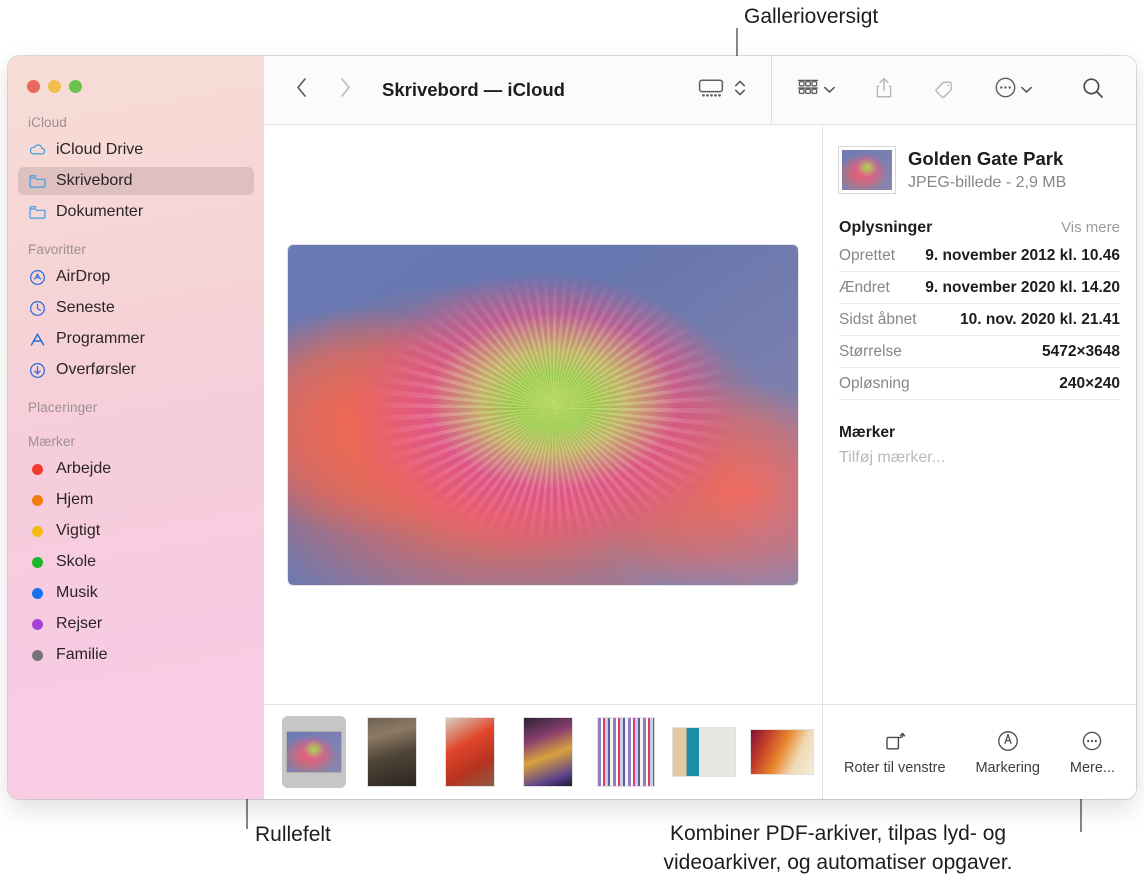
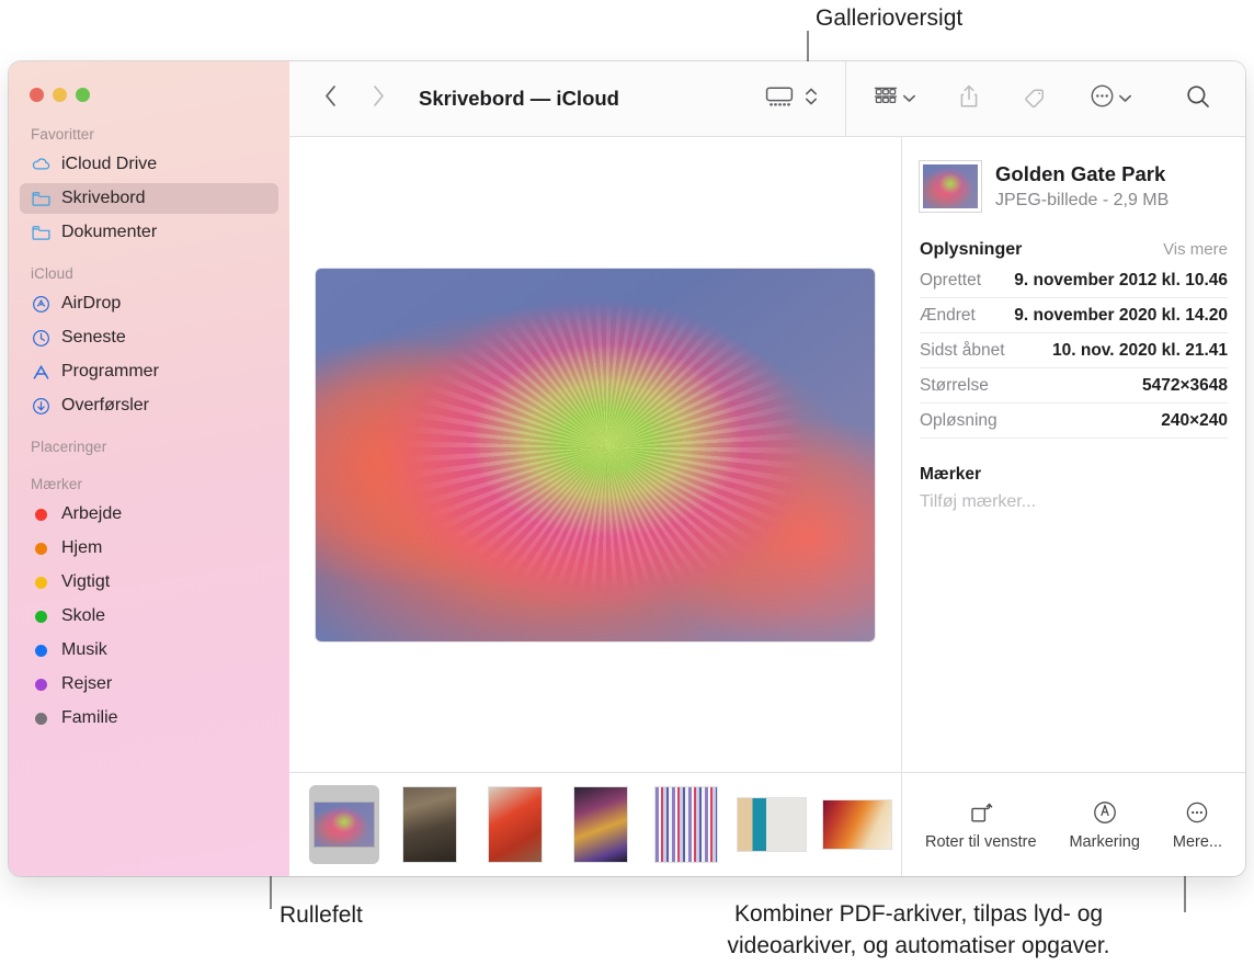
  Gallerioversigt
  Rullefelt
  Kombiner PDF-arkiver, tilpas lyd- og
  videoarkiver, og automatiser opgaver.
- iCloud
+ Favoritter
  iCloud Drive
  Skrivebord
  Dokumenter
- Favoritter
+ iCloud
  AirDrop
  Seneste
  Programmer
  Overførsler
  Placeringer
  Mærker
  Arbejde
  Hjem
  Vigtigt
  Skole
  Musik
  Rejser
  Familie
  Skrivebord — iCloud
  Golden Gate Park
  JPEG-billede - 2,9 MB
  Oplysninger
  Vis mere
  Oprettet
  9. november 2012 kl. 10.46
  Ændret
  9. november 2020 kl. 14.20
  Sidst åbnet
  10. nov. 2020 kl. 21.41
  Størrelse
  5472×3648
  Opløsning
  240×240
  Mærker
  Tilføj mærker...
  Roter til venstre
  Markering
  Mere...
